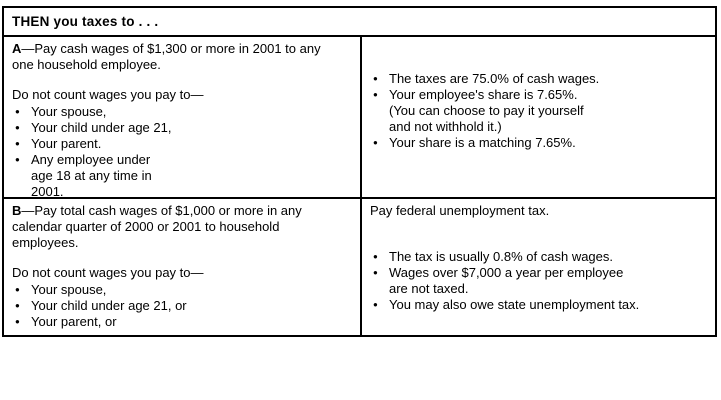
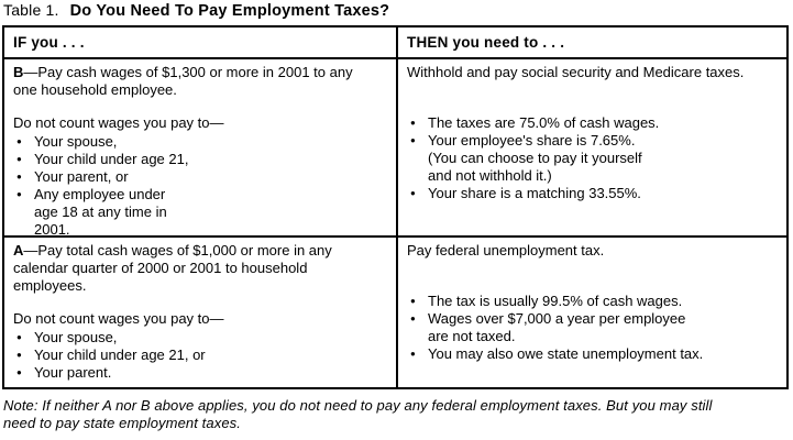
+ Table 1. Do You Need To Pay Employment Taxes?
+ IF you . . .
- THEN you taxes to . . .
+ THEN you need to . . .
- A—Pay cash wages of $1,300 or more in 2001 to any
+ B—Pay cash wages of $1,300 or more in 2001 to any
  one household employee.
  Do not count wages you pay to—
  ●
  Your spouse,
  ●
  Your child under age 21,
  ●
- Your parent.
+ Your parent, or
  ●
  Any employee under
  age 18 at any time in
  2001.
+ Withhold and pay social security and Medicare taxes.
  ●
  The taxes are 75.0% of cash wages.
  ●
  Your employee's share is 7.65%.
  (You can choose to pay it yourself
  and not withhold it.)
  ●
- Your share is a matching 7.65%.
+ Your share is a matching 33.55%.
- B—Pay total cash wages of $1,000 or more in any
+ A—Pay total cash wages of $1,000 or more in any
  calendar quarter of 2000 or 2001 to household
  employees.
  Do not count wages you pay to—
  ●
  Your spouse,
  ●
  Your child under age 21, or
  ●
- Your parent, or
+ Your parent.
  Pay federal unemployment tax.
  ●
- The tax is usually 0.8% of cash wages.
+ The tax is usually 99.5% of cash wages.
  ●
  Wages over $7,000 a year per employee
  are not taxed.
  ●
  You may also owe state unemployment tax.
+ Note: If neither A nor B above applies, you do not need to pay any federal employment taxes. But you may still
+ need to pay state employment taxes.
